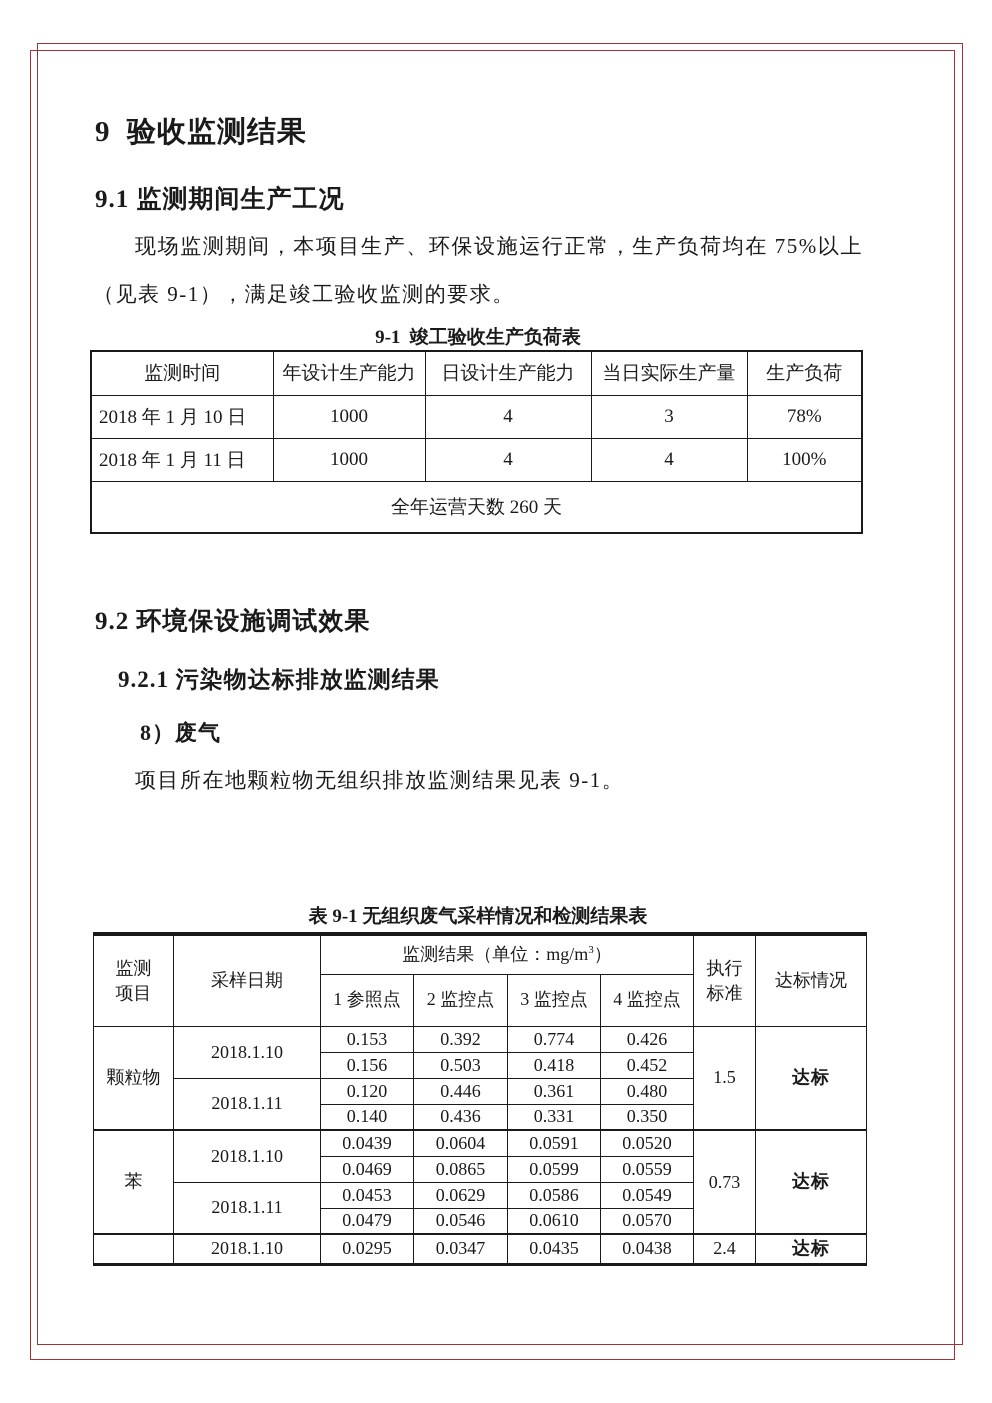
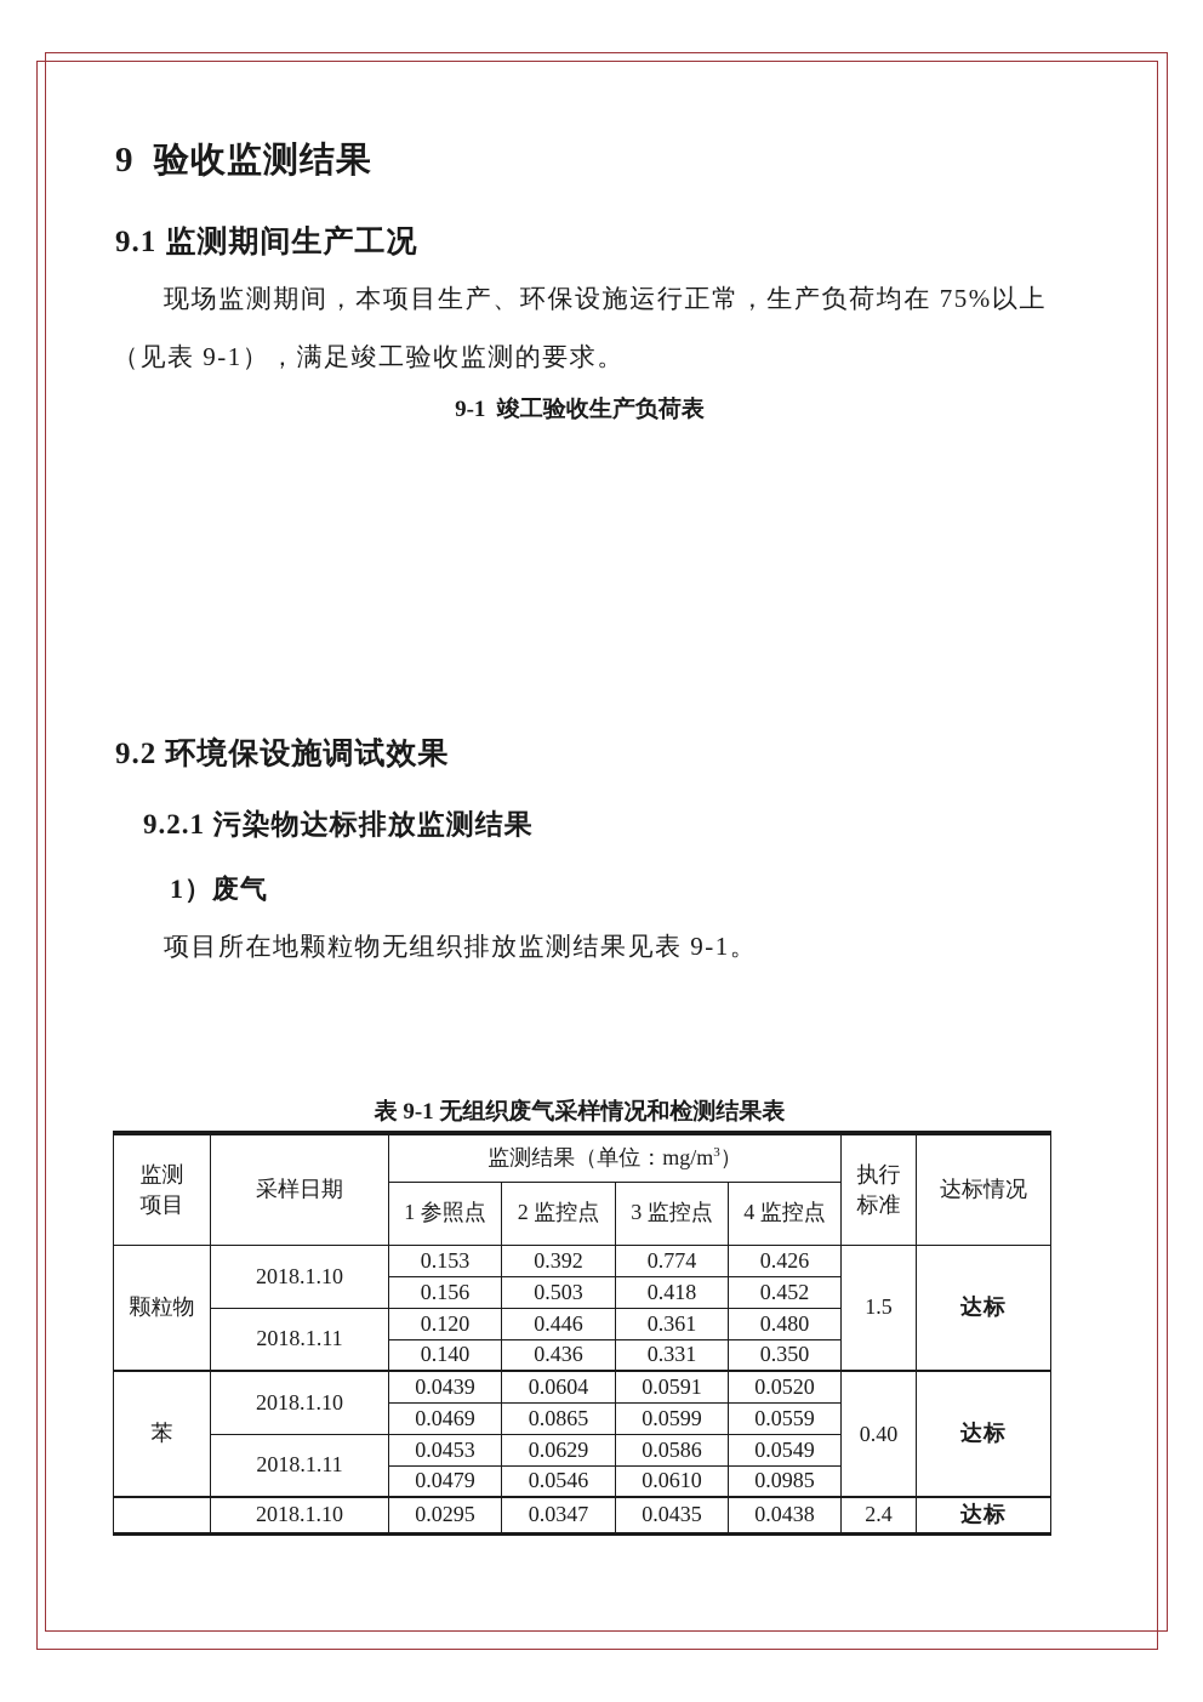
  9 验收监测结果
  9.1 监测期间生产工况
  现场监测期间，本项目生产、环保设施运行正常，生产负荷均在 75%以上（见表 9-1），满足竣工验收监测的要求。
  9-1 竣工验收生产负荷表
- 监测时间	年设计生产能力	日设计生产能力	当日实际生产量	生产负荷
- 2018 年 1 月 10 日	1000	4	3	78%
- 2018 年 1 月 11 日	1000	4	4	100%
- 全年运营天数 260 天
  9.2 环境保设施调试效果
  9.2.1 污染物达标排放监测结果
- 8）废气
+ 1）废气
  项目所在地颗粒物无组织排放监测结果见表 9-1。
  表 9-1 无组织废气采样情况和检测结果表
  监测 项目	采样日期	监测结果（单位：mg/m3）	执行 标准	达标情况
  1 参照点	2 监控点	3 监控点	4 监控点
  颗粒物	2018.1.10	0.153	0.392	0.774	0.426	1.5	达标
  0.156	0.503	0.418	0.452
  2018.1.11	0.120	0.446	0.361	0.480
  0.140	0.436	0.331	0.350
- 苯	2018.1.10	0.0439	0.0604	0.0591	0.0520	0.73	达标
+ 苯	2018.1.10	0.0439	0.0604	0.0591	0.0520	0.40	达标
  0.0469	0.0865	0.0599	0.0559
  2018.1.11	0.0453	0.0629	0.0586	0.0549
- 0.0479	0.0546	0.0610	0.0570
+ 0.0479	0.0546	0.0610	0.0985
  	2018.1.10	0.0295	0.0347	0.0435	0.0438	2.4	达标
